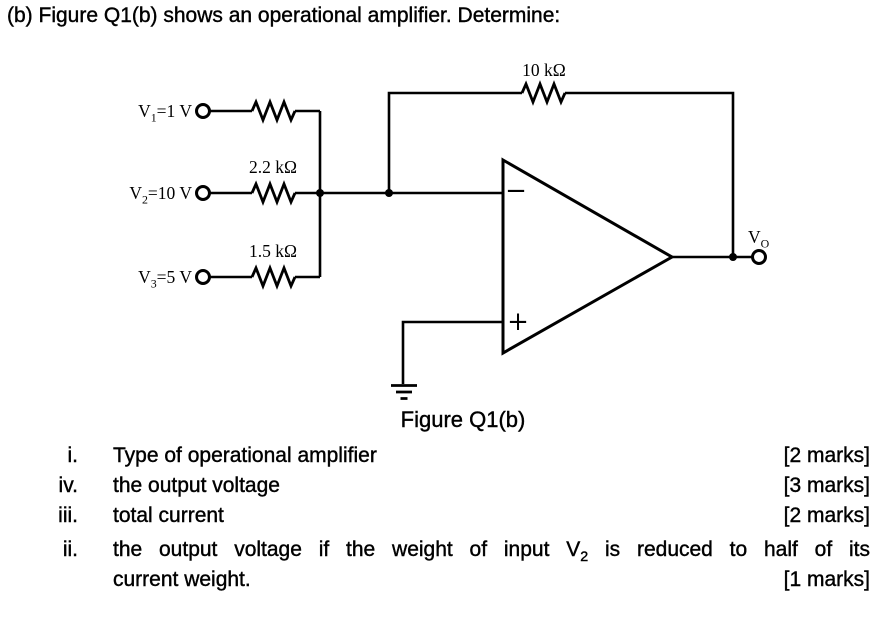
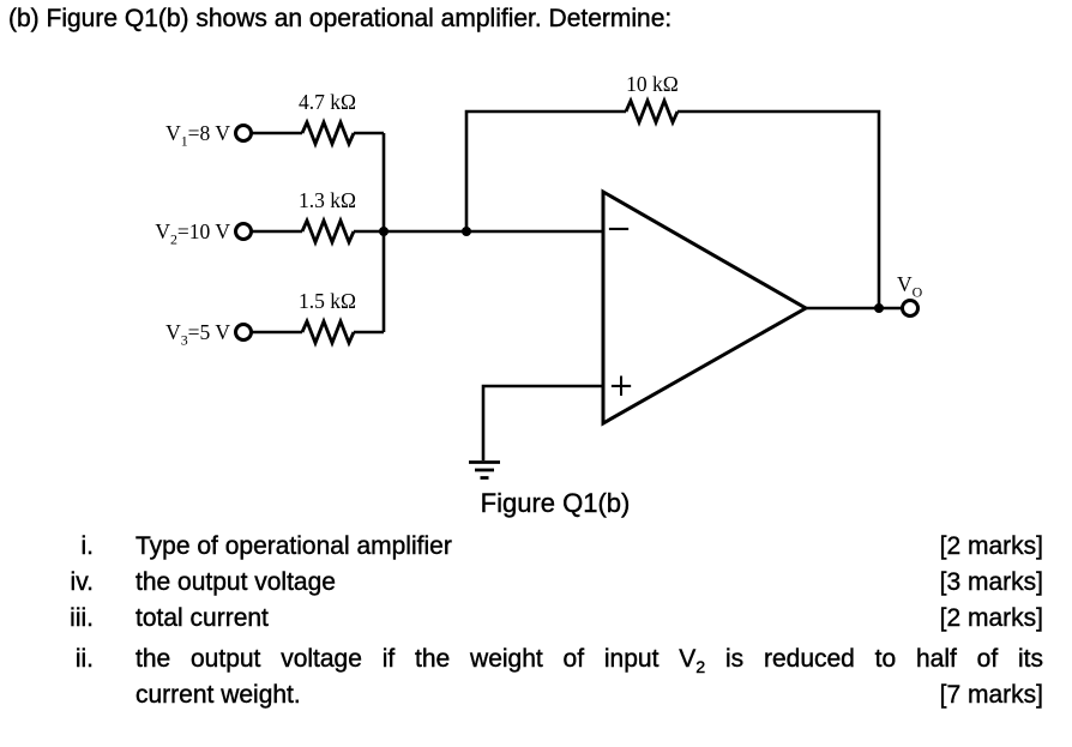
  (b) Figure Q1(b) shows an operational amplifier. Determine:
  −
  +
- V1=1 V
+ V1=8 V
  V2=10 V
  V3=5 V
+ 4.7 kΩ
- 2.2 kΩ
+ 1.3 kΩ
  1.5 kΩ
  10 kΩ
  VO
  Figure Q1(b)
  i.
  Type of operational amplifier
  [2 marks]
  iv.
  the output voltage
  [3 marks]
  iii.
  total current
  [2 marks]
  ii.
  the output voltage if the weight of input V2 is reduced to half of its
  current weight.
- [1 marks]
+ [7 marks]
